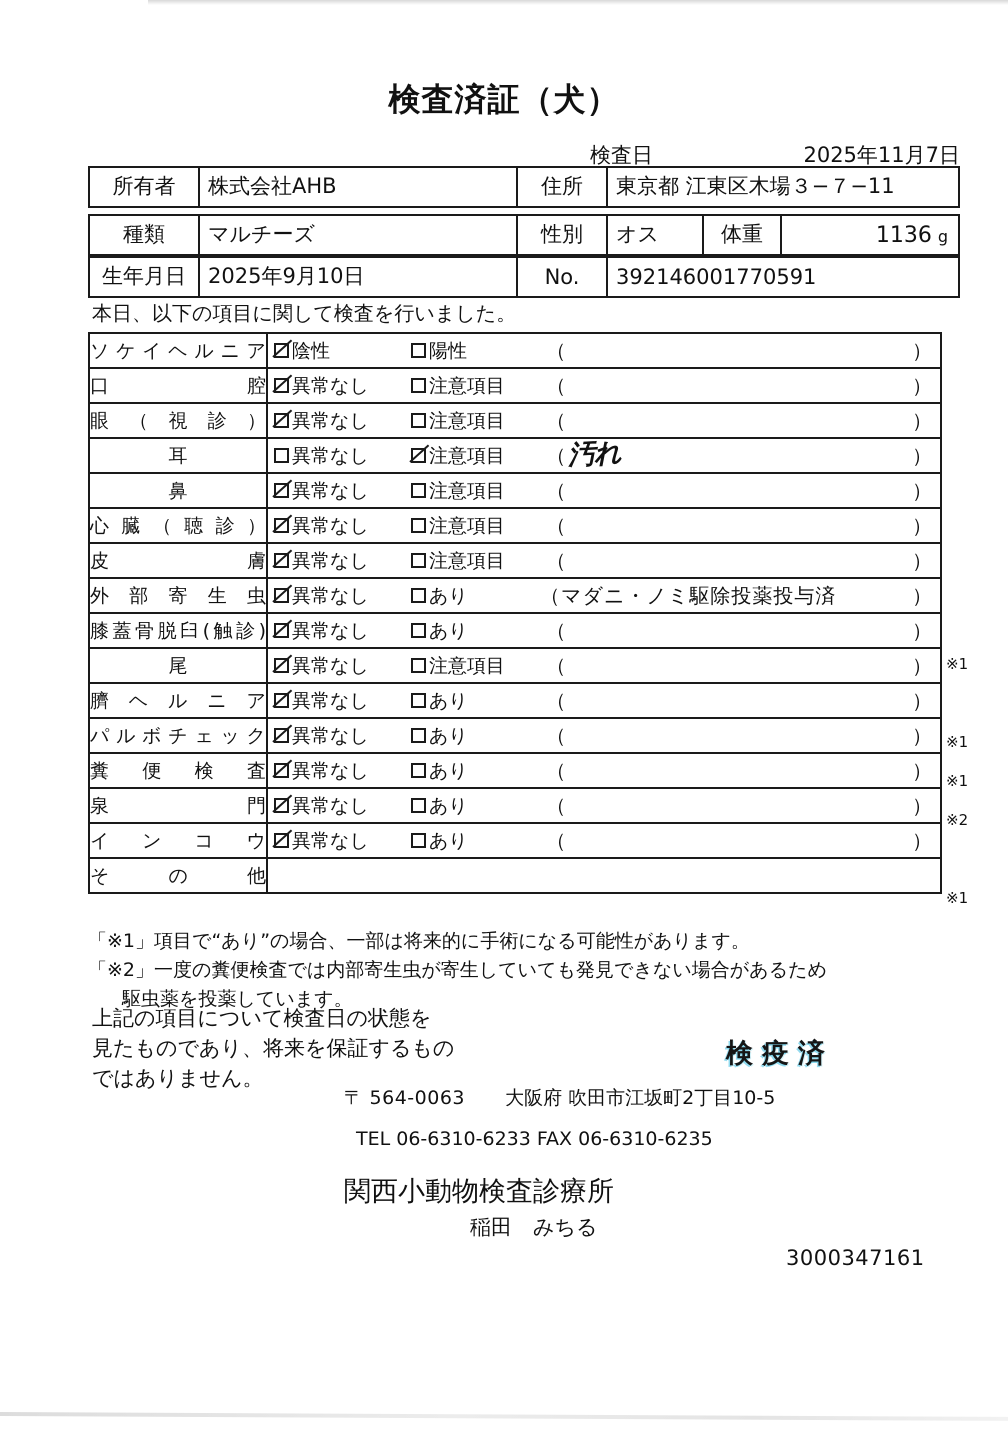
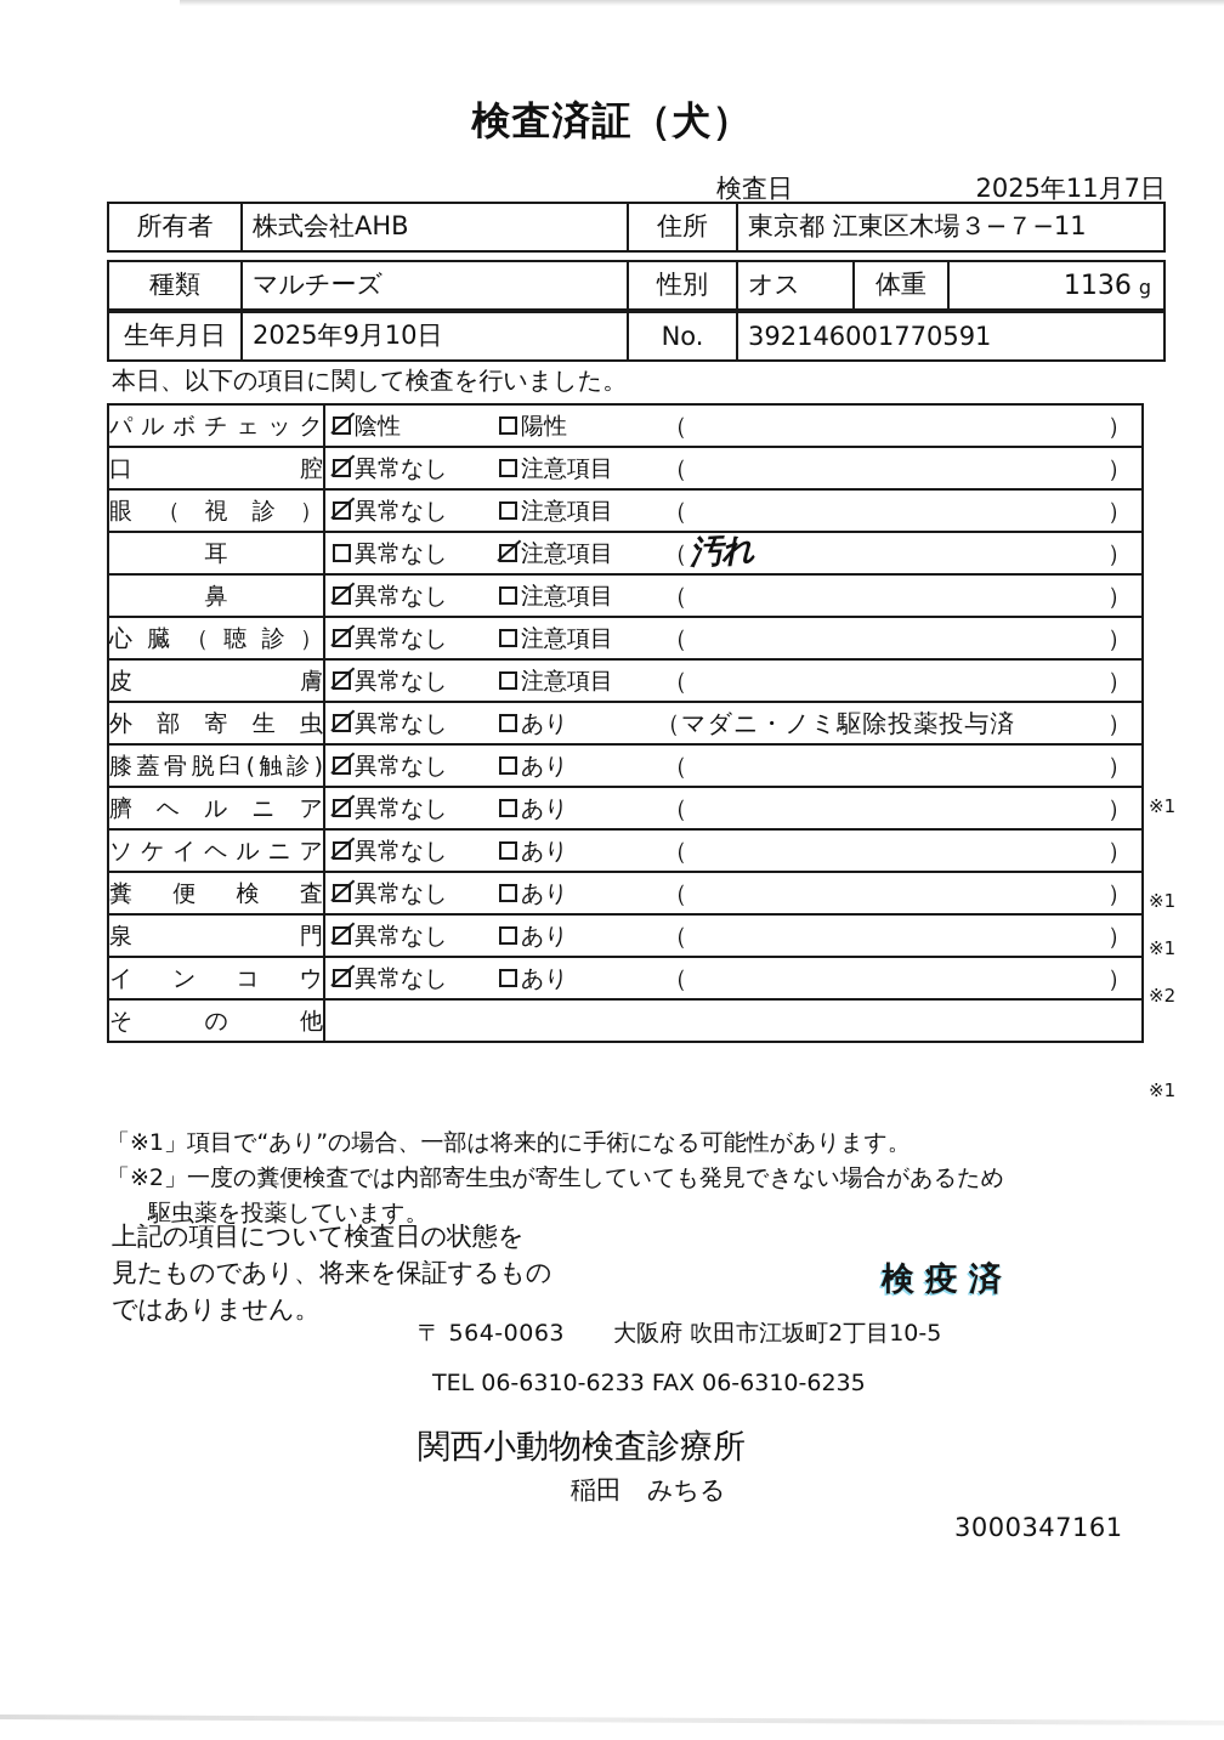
  検査済証（犬）
  検査日
  2025年11月7日
  所有者	株式会社AHB	住所	東京都 江東区木場３−７−11
  種類	マルチーズ	性別	オス	体重	1136 g
  生年月日	2025年9月10日	No.	392146001770591
  本日、以下の項目に関して検査を行いました。
- ソケイヘルニア	陰性 陽性 （ ）
+ パルボチェック	陰性 陽性 （ ）
  口腔	異常なし 注意項目 （ ）
  眼（視診）	異常なし 注意項目 （ ）
  鼻	異常なし 注意項目 （ ）
  心臓（聴診）	異常なし 注意項目 （ ）
  皮膚	異常なし 注意項目 （ ）
  外部寄生虫	異常なし あり （マダニ・ノミ駆除投薬投与済 ）
  膝蓋骨脱臼(触診)	異常なし あり （ ）
- 尾	異常なし 注意項目 （ ）
  臍ヘルニア	異常なし あり （ ）
- パルボチェック	異常なし あり （ ）
+ ソケイヘルニア	異常なし あり （ ）
  糞便検査	異常なし あり （ ）
  泉門	異常なし あり （ ）
  インコウ	異常なし あり （ ）
  その他
  ※1
  ※1
  ※1
  ※2
  ※1
  「※1」項目で“あり”の場合、一部は将来的に手術になる可能性があります。
  「※2」一度の糞便検査では内部寄生虫が寄生していても発見できない場合があるため
  駆虫薬を投薬しています。
  上記の項目について検査日の状態を
  見たものであり、将来を保証するもの
  ではありません。
  検疫済
  〒 564-0063 大阪府 吹田市江坂町2丁目10-5
  TEL 06-6310-6233 FAX 06-6310-6235
  関西小動物検査診療所
  稲田 みちる
  3000347161
